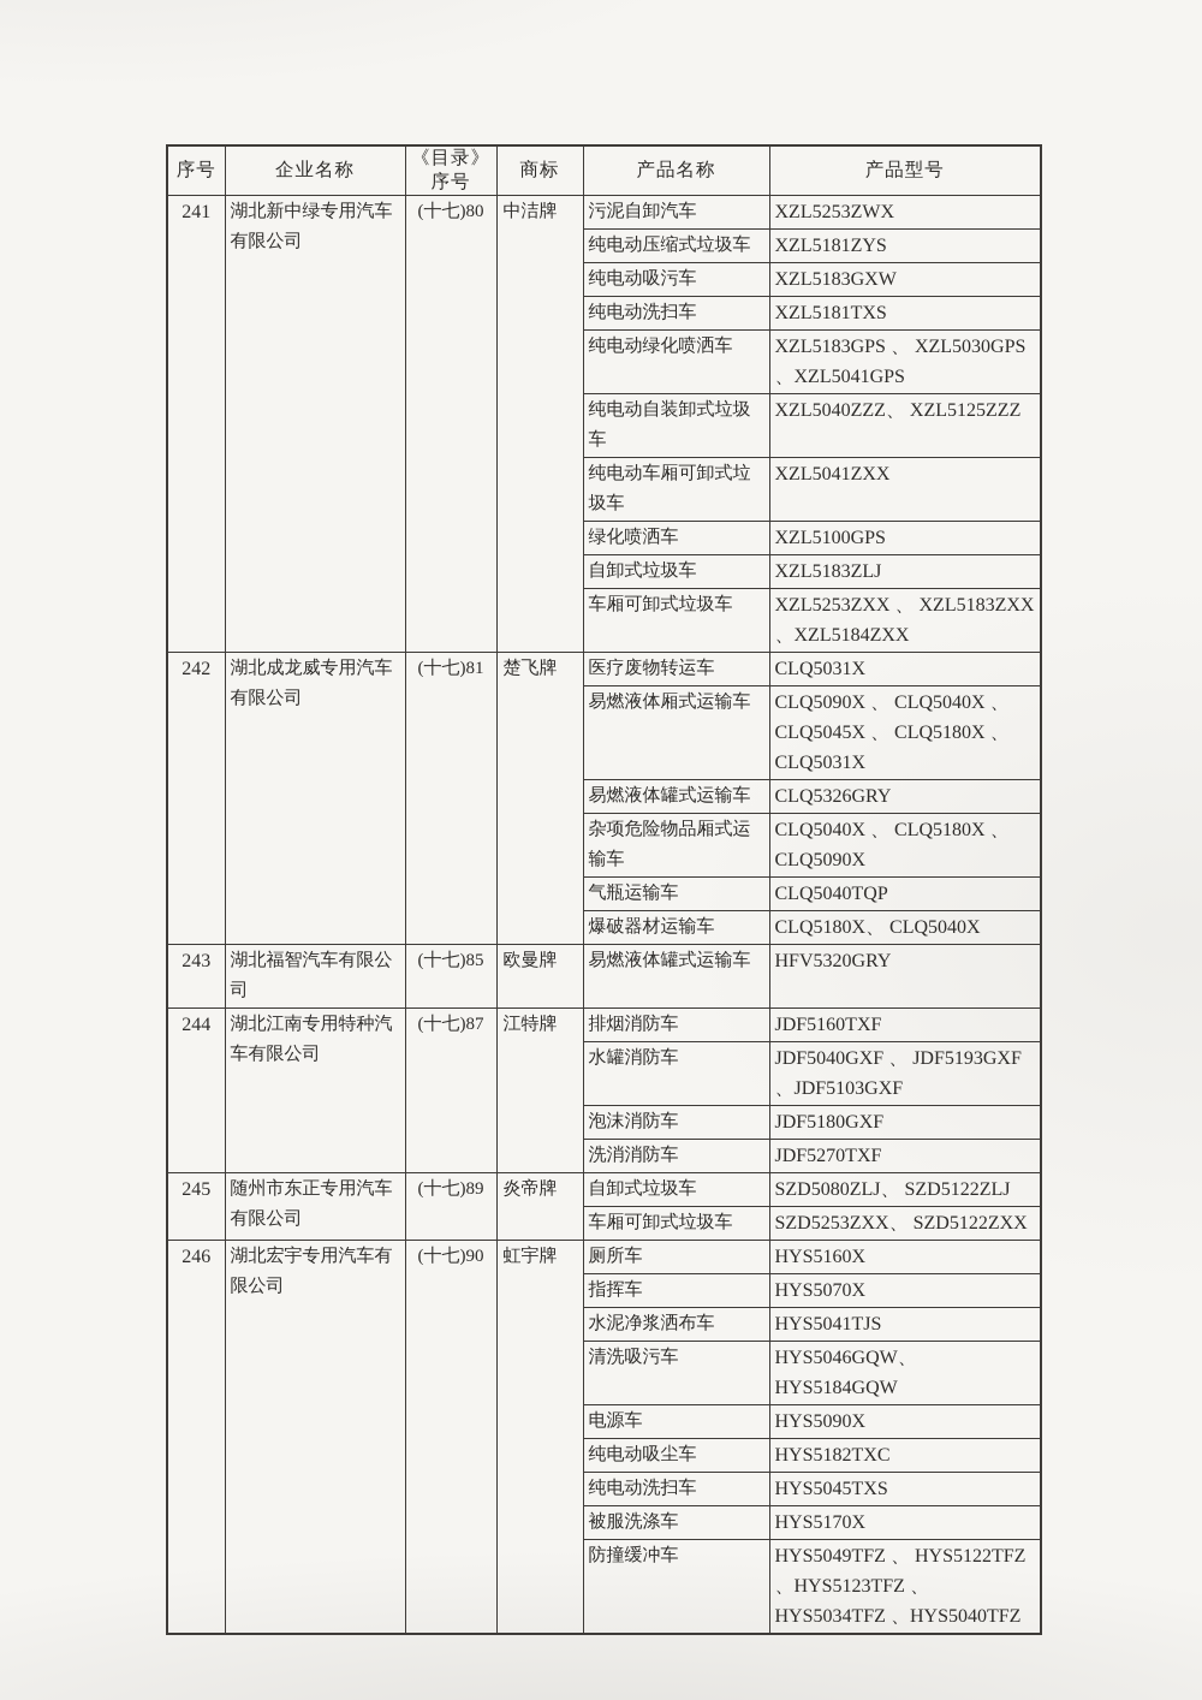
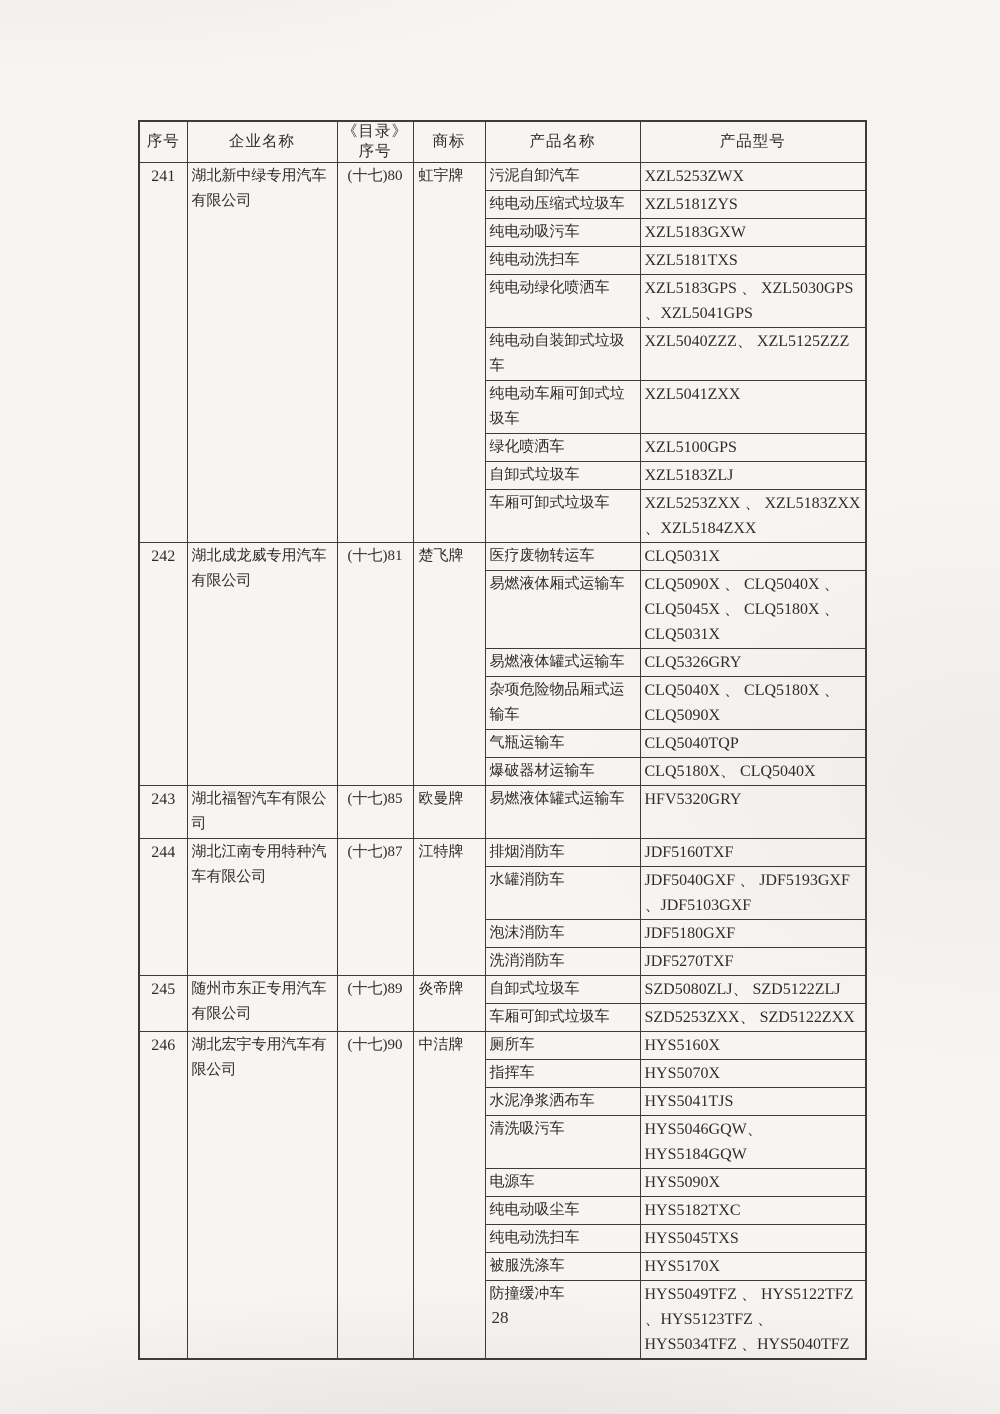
  序号	企业名称	《目录》 序号	商标	产品名称	产品型号
- 241	湖北新中绿专用汽车有限公司	(十七)80	中洁牌	污泥自卸汽车	XZL5253ZWX
+ 241	湖北新中绿专用汽车有限公司	(十七)80	虹宇牌	污泥自卸汽车	XZL5253ZWX
  纯电动压缩式垃圾车	XZL5181ZYS
  纯电动吸污车	XZL5183GXW
  纯电动洗扫车	XZL5181TXS
  纯电动绿化喷洒车	XZL5183GPS 、 XZL5030GPS 、XZL5041GPS
  纯电动自装卸式垃圾车	XZL5040ZZZ、 XZL5125ZZZ
  纯电动车厢可卸式垃圾车	XZL5041ZXX
  绿化喷洒车	XZL5100GPS
  自卸式垃圾车	XZL5183ZLJ
  车厢可卸式垃圾车	XZL5253ZXX 、 XZL5183ZXX 、XZL5184ZXX
  242	湖北成龙威专用汽车有限公司	(十七)81	楚飞牌	医疗废物转运车	CLQ5031X
  易燃液体厢式运输车	CLQ5090X 、 CLQ5040X 、CLQ5045X 、 CLQ5180X 、CLQ5031X
  易燃液体罐式运输车	CLQ5326GRY
  杂项危险物品厢式运输车	CLQ5040X 、 CLQ5180X 、CLQ5090X
  气瓶运输车	CLQ5040TQP
  爆破器材运输车	CLQ5180X、 CLQ5040X
  243	湖北福智汽车有限公司	(十七)85	欧曼牌	易燃液体罐式运输车	HFV5320GRY
  244	湖北江南专用特种汽车有限公司	(十七)87	江特牌	排烟消防车	JDF5160TXF
  水罐消防车	JDF5040GXF 、 JDF5193GXF 、JDF5103GXF
  泡沫消防车	JDF5180GXF
  洗消消防车	JDF5270TXF
  245	随州市东正专用汽车有限公司	(十七)89	炎帝牌	自卸式垃圾车	SZD5080ZLJ、 SZD5122ZLJ
  车厢可卸式垃圾车	SZD5253ZXX、 SZD5122ZXX
- 246	湖北宏宇专用汽车有限公司	(十七)90	虹宇牌	厕所车	HYS5160X
+ 246	湖北宏宇专用汽车有限公司	(十七)90	中洁牌	厕所车	HYS5160X
  指挥车	HYS5070X
  水泥净浆洒布车	HYS5041TJS
  清洗吸污车	HYS5046GQW、 HYS5184GQW
  电源车	HYS5090X
  纯电动吸尘车	HYS5182TXC
  纯电动洗扫车	HYS5045TXS
  被服洗涤车	HYS5170X
  防撞缓冲车	HYS5049TFZ 、 HYS5122TFZ 、HYS5123TFZ 、 HYS5034TFZ 、HYS5040TFZ
+ 28
